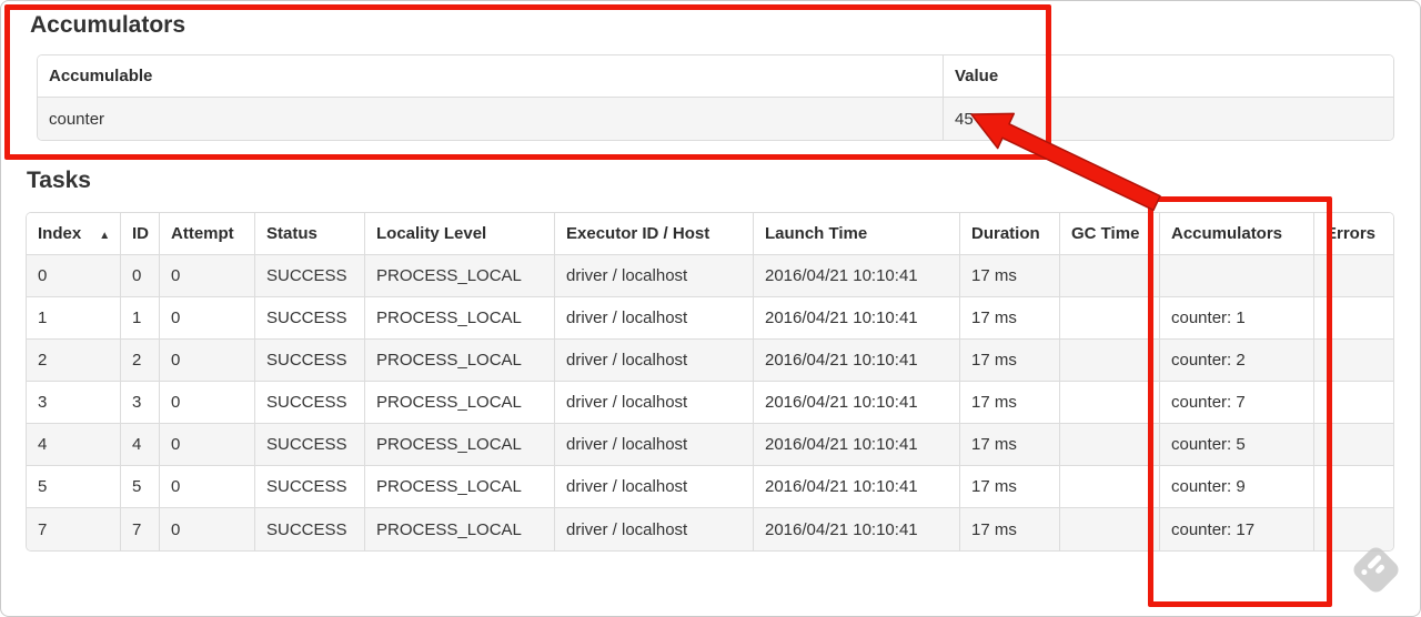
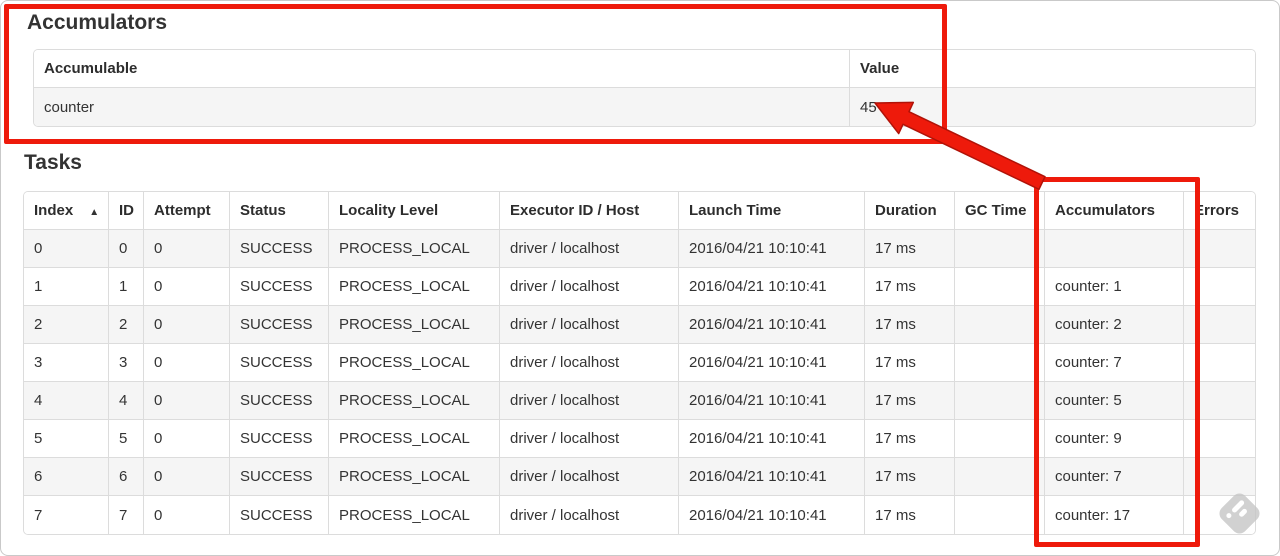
  Accumulators
  Accumulable	Value
  counter	45
  Tasks
  Index ▲	ID	Attempt	Status	Locality Level	Executor ID / Host	Launch Time	Duration	GC Time	Accumulators	Errors
  0	0	0	SUCCESS	PROCESS_LOCAL	driver / localhost	2016/04/21 10:10:41	17 ms
  1	1	0	SUCCESS	PROCESS_LOCAL	driver / localhost	2016/04/21 10:10:41	17 ms		counter: 1
  2	2	0	SUCCESS	PROCESS_LOCAL	driver / localhost	2016/04/21 10:10:41	17 ms		counter: 2
  3	3	0	SUCCESS	PROCESS_LOCAL	driver / localhost	2016/04/21 10:10:41	17 ms		counter: 7
  4	4	0	SUCCESS	PROCESS_LOCAL	driver / localhost	2016/04/21 10:10:41	17 ms		counter: 5
  5	5	0	SUCCESS	PROCESS_LOCAL	driver / localhost	2016/04/21 10:10:41	17 ms		counter: 9
+ 6	6	0	SUCCESS	PROCESS_LOCAL	driver / localhost	2016/04/21 10:10:41	17 ms		counter: 7
  7	7	0	SUCCESS	PROCESS_LOCAL	driver / localhost	2016/04/21 10:10:41	17 ms		counter: 17
